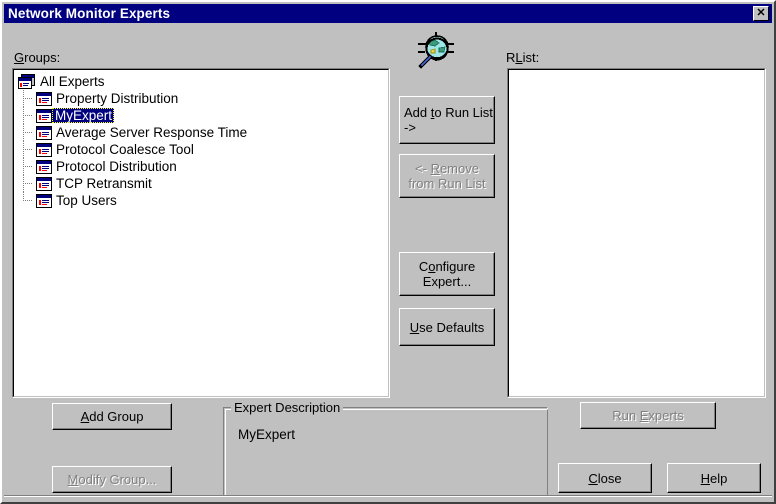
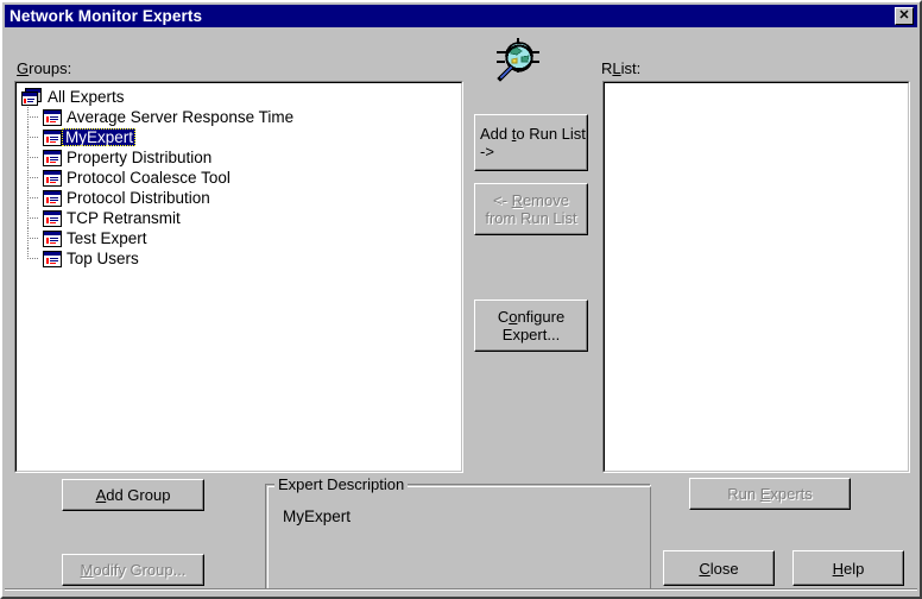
  Network Monitor Experts
  ✕
  Groups:
  All Experts
- Property Distribution
+ Average Server Response Time
  MyExpert
- Average Server Response Time
+ Property Distribution
  Protocol Coalesce Tool
  Protocol Distribution
  TCP Retransmit
+ Test Expert
  Top Users
  Add to Run List
  ->
  <- Remove
  from Run List
  Configure
  Expert...
- Use Defaults
  RList:
  Add Group
  Modify Group...
  Expert Description
  MyExpert
  Run Experts
  Close
  Help
